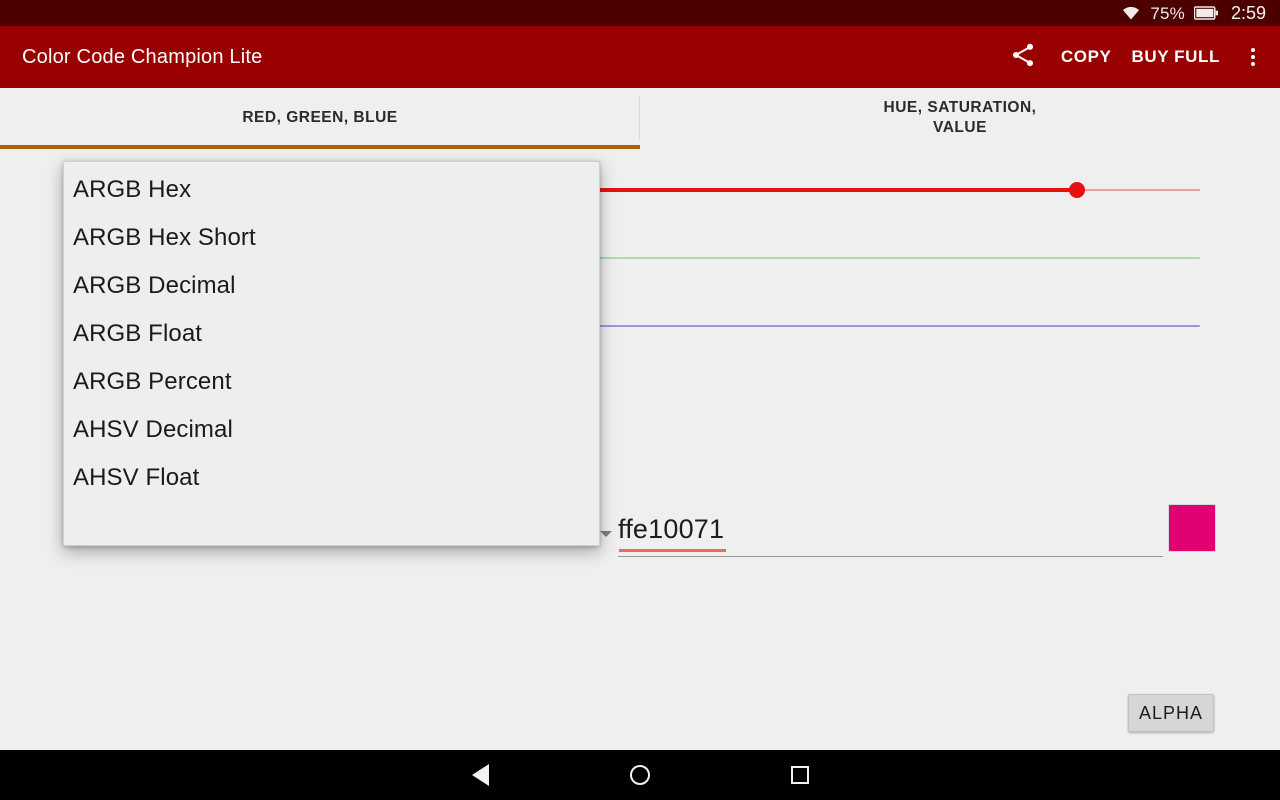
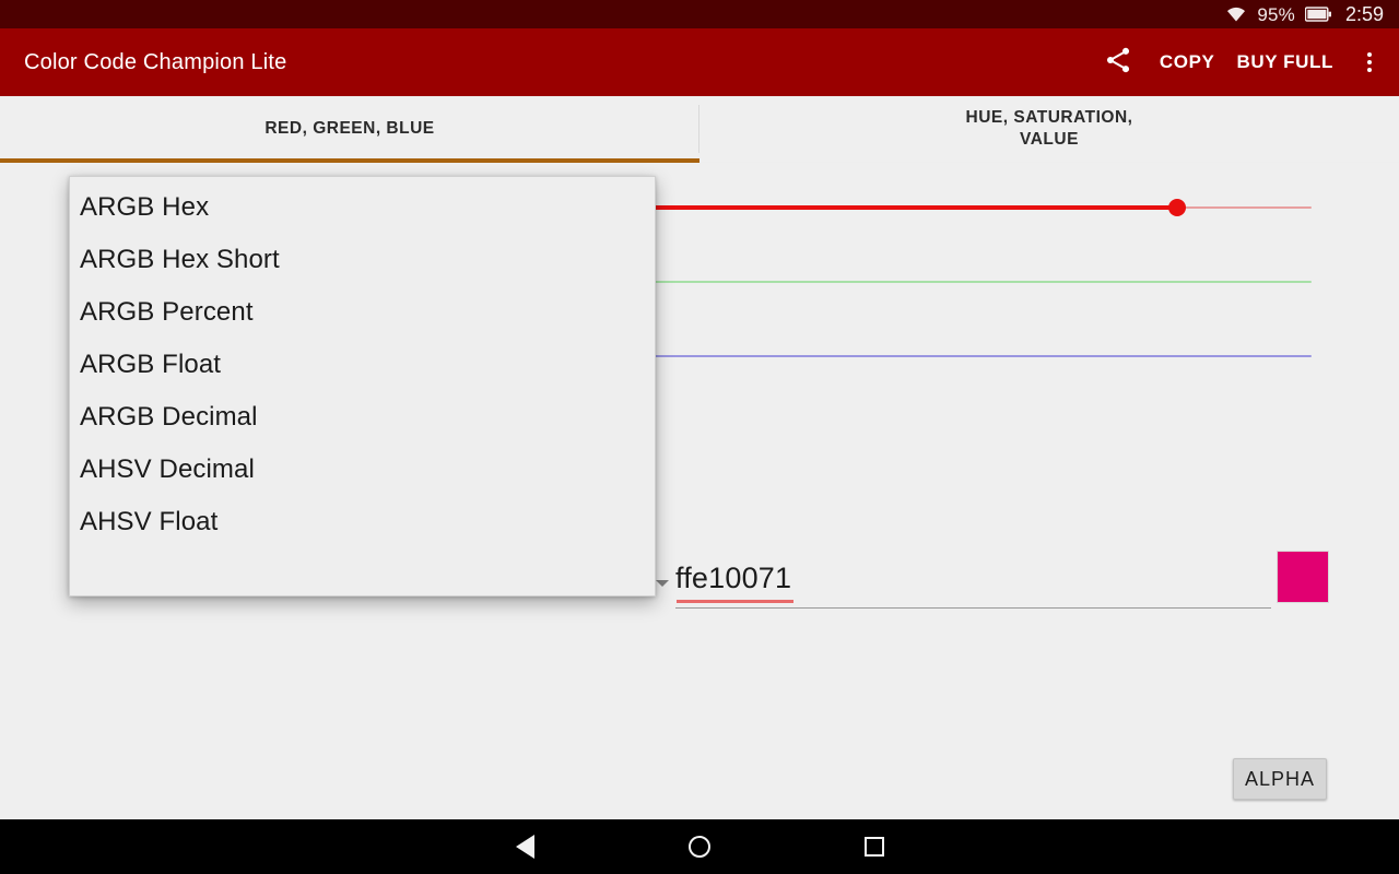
- 75%
+ 95%
  2:59
  Color Code Champion Lite
  COPY
  BUY FULL
  RED, GREEN, BLUE
  HUE, SATURATION,
  VALUE
  ffe10071
  ALPHA
  ARGB Hex
  ARGB Hex Short
- ARGB Decimal
+ ARGB Percent
  ARGB Float
- ARGB Percent
+ ARGB Decimal
  AHSV Decimal
  AHSV Float
